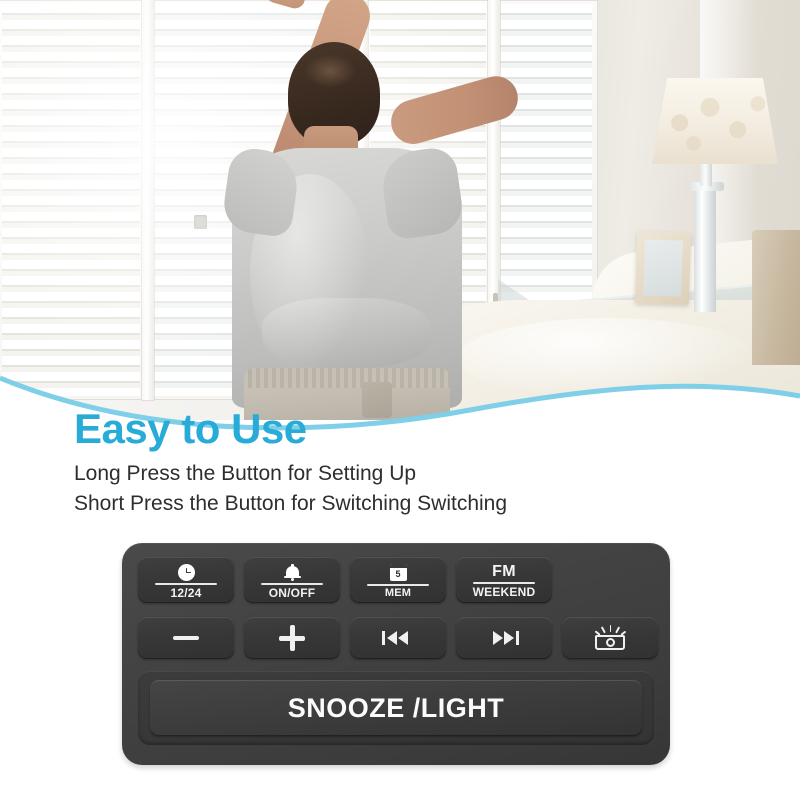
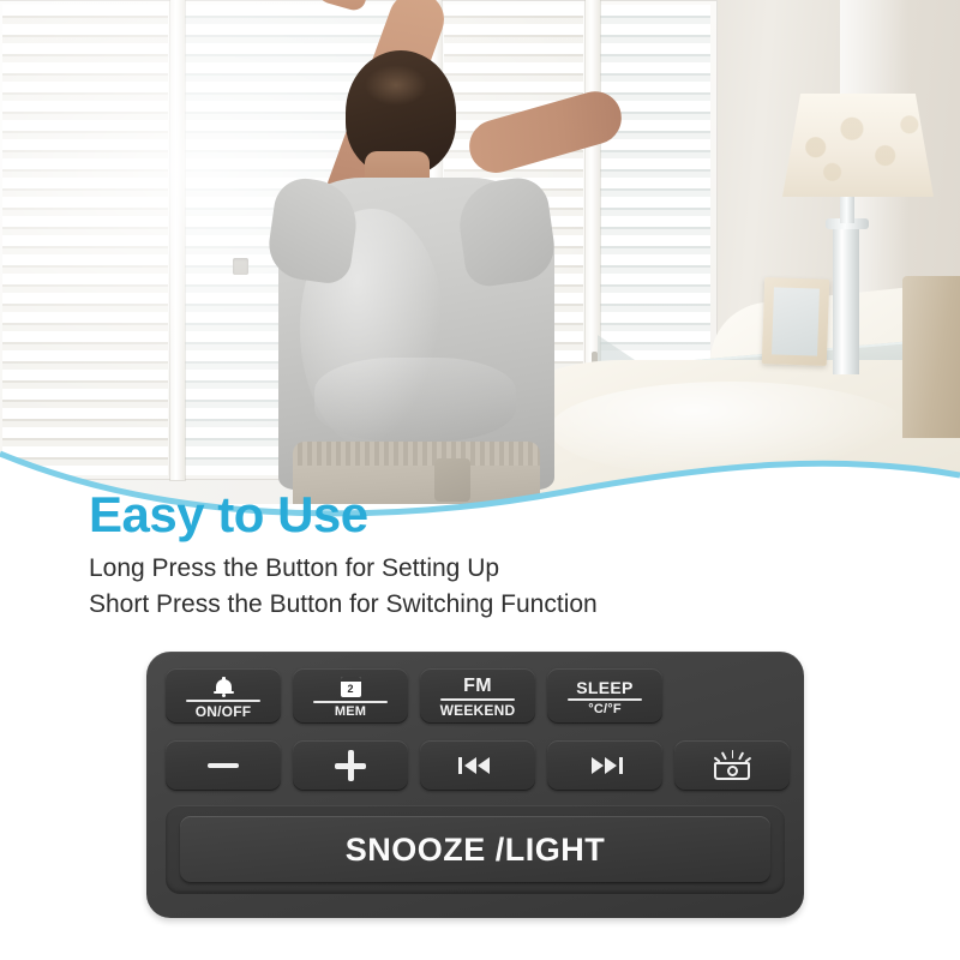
  Easy to Use
  Long Press the Button for Setting Up
- Short Press the Button for Switching Switching
+ Short Press the Button for Switching Function
- 12/24
  ON/OFF
- 5
+ 2
  MEM
  FM
  WEEKEND
+ SLEEP
+ °C/°F
  SNOOZE /LIGHT
